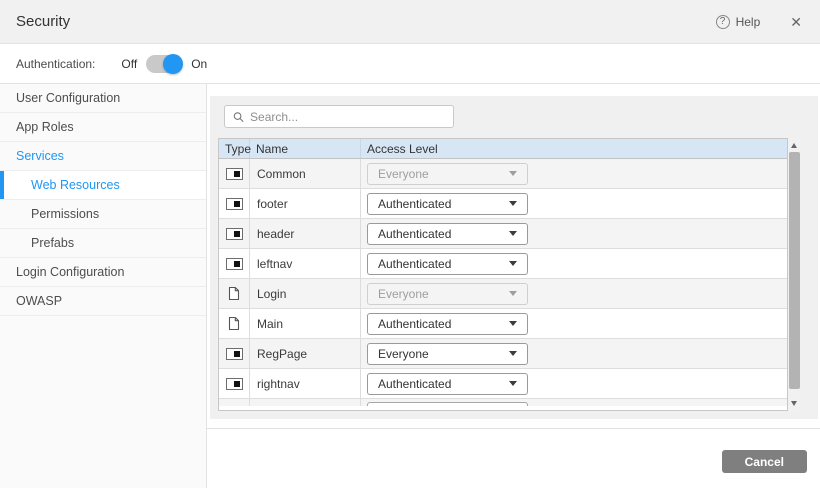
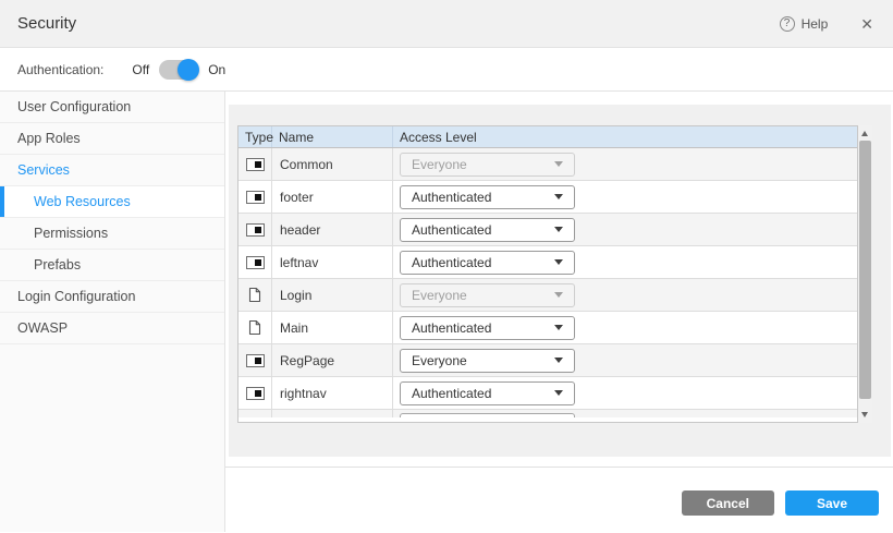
  Security
  ?
  Help
  ✕
  Authentication:
  Off
  On
  User Configuration
  App Roles
  Services
  Web Resources
  Permissions
  Prefabs
  Login Configuration
  OWASP
- Search...
  Type
  Name
  Access Level
  Common
  Everyone
  footer
  Authenticated
  header
  Authenticated
  leftnav
  Authenticated
  Login
  Everyone
  Main
  Authenticated
  RegPage
  Everyone
  rightnav
  Authenticated
  Cancel
+ Save
